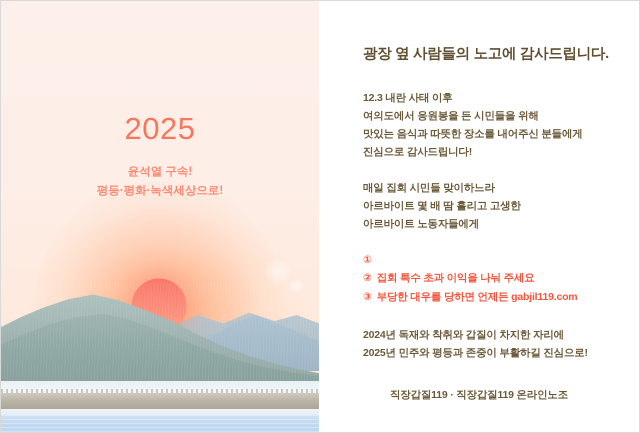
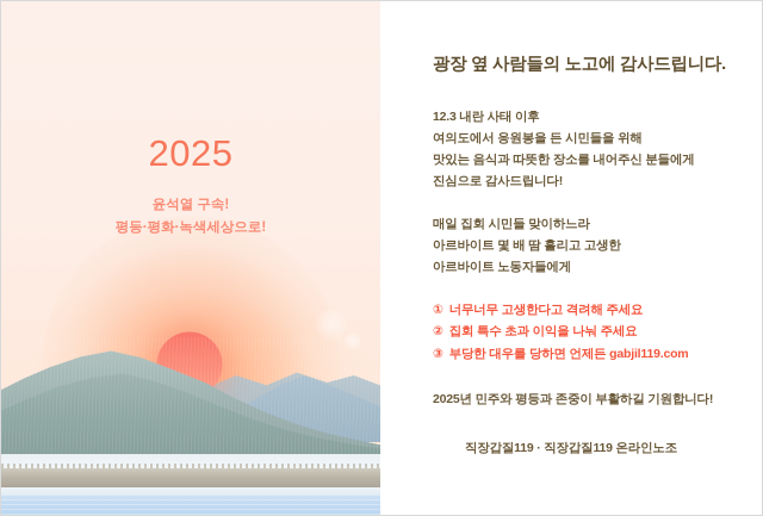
  2025
  윤석열 구속!
  평등·평화·녹색세상으로!
  광장 옆 사람들의 노고에 감사드립니다.
  12.3 내란 사태 이후
  여의도에서 응원봉을 든 시민들을 위해
  맛있는 음식과 따뜻한 장소를 내어주신 분들에게
  진심으로 감사드립니다!
  매일 집회 시민들 맞이하느라
  아르바이트 몇 배 땀 흘리고 고생한
  아르바이트 노동자들에게
  ①
+ 너무너무 고생한다고 격려해 주세요
  ②
  집회 특수 초과 이익을 나눠 주세요
  ③
  부당한 대우를 당하면 언제든 gabjil119.com
- 2024년 독재와 착취와 갑질이 차지한 자리에
- 2025년 민주와 평등과 존중이 부활하길 진심으로!
+ 2025년 민주와 평등과 존중이 부활하길 기원합니다!
  직장갑질119 · 직장갑질119 온라인노조
